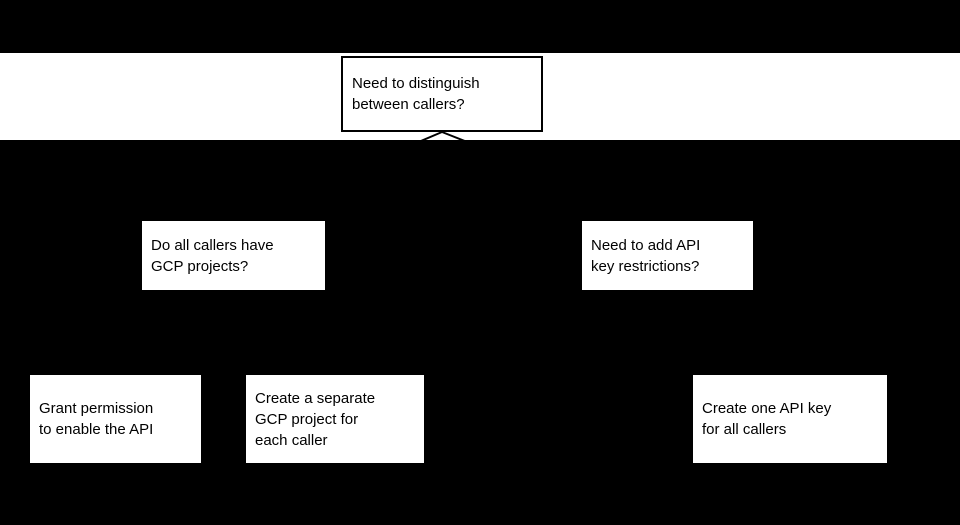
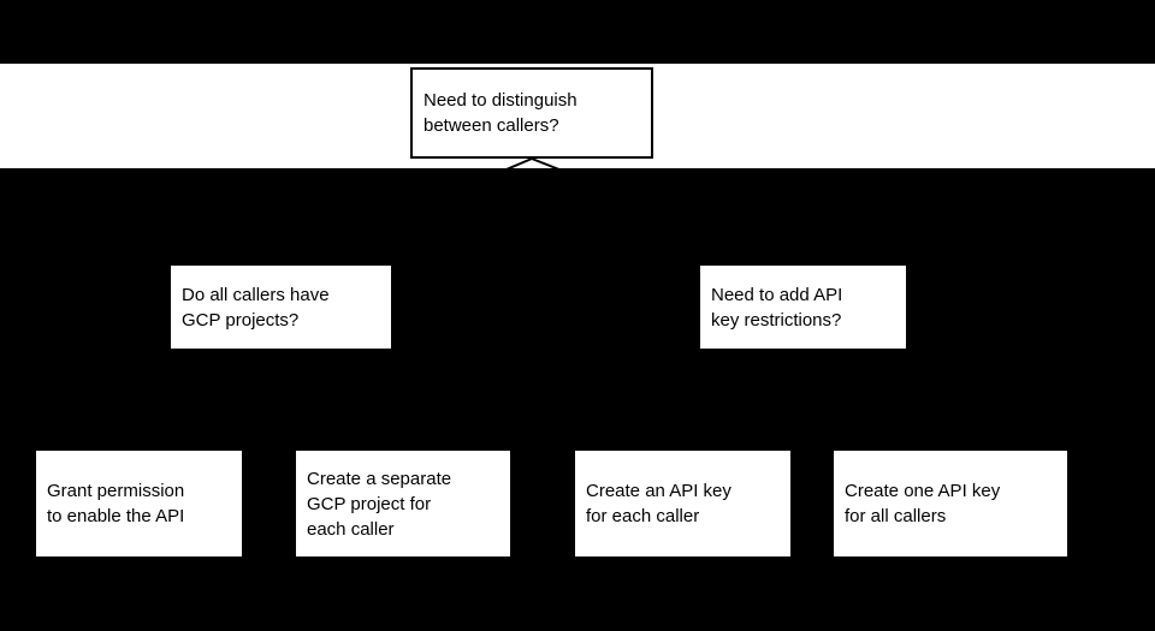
  Need to distinguish
  between callers?
  Do all callers have
  GCP projects?
  Need to add API
  key restrictions?
  Grant permission
  to enable the API
  Create a separate
  GCP project for
  each caller
+ Create an API key
+ for each caller
  Create one API key
  for all callers
